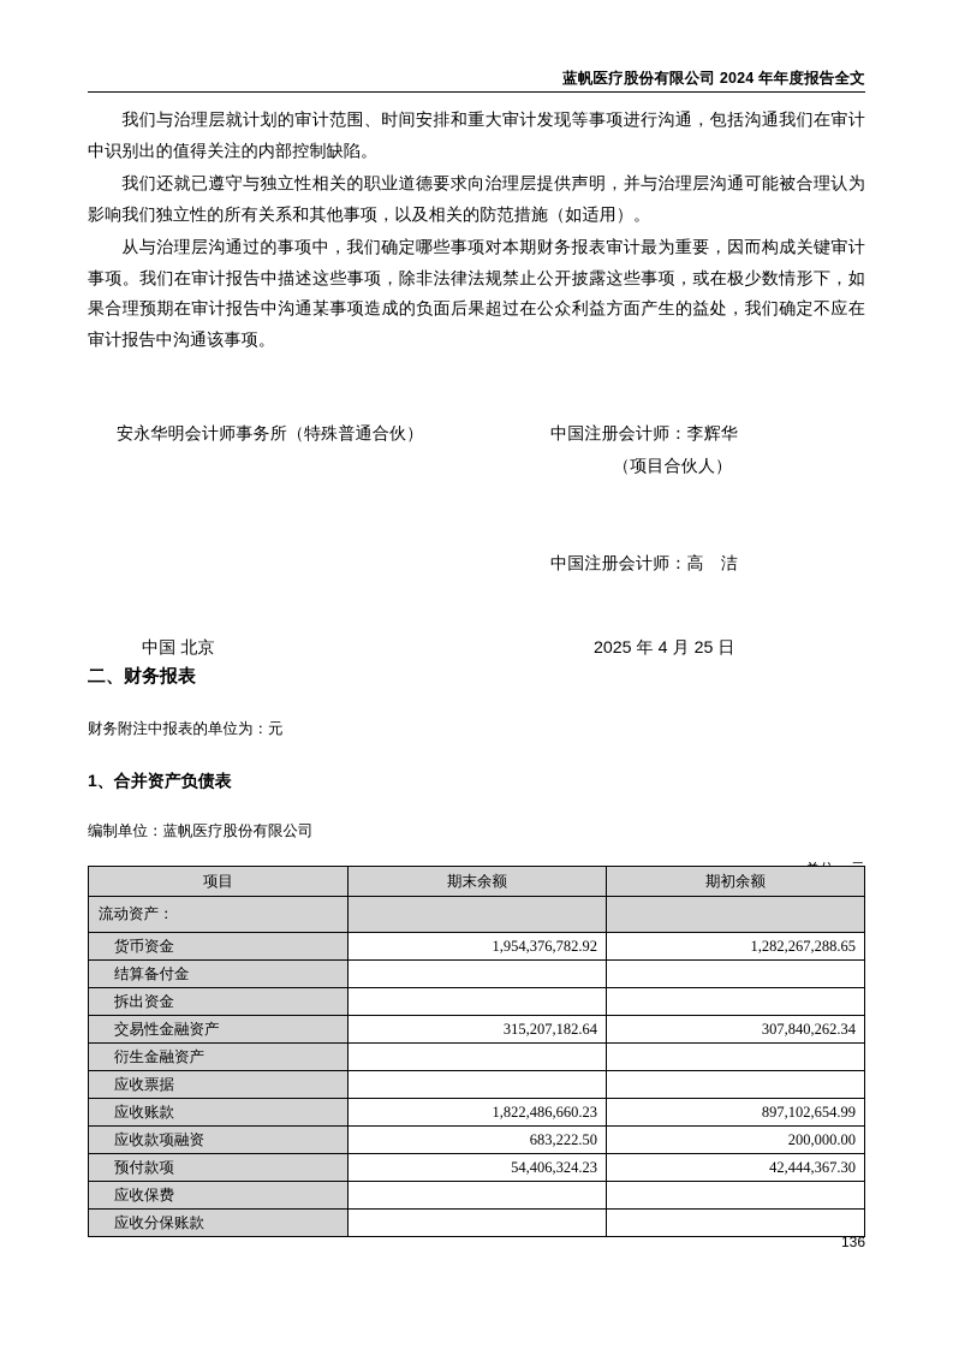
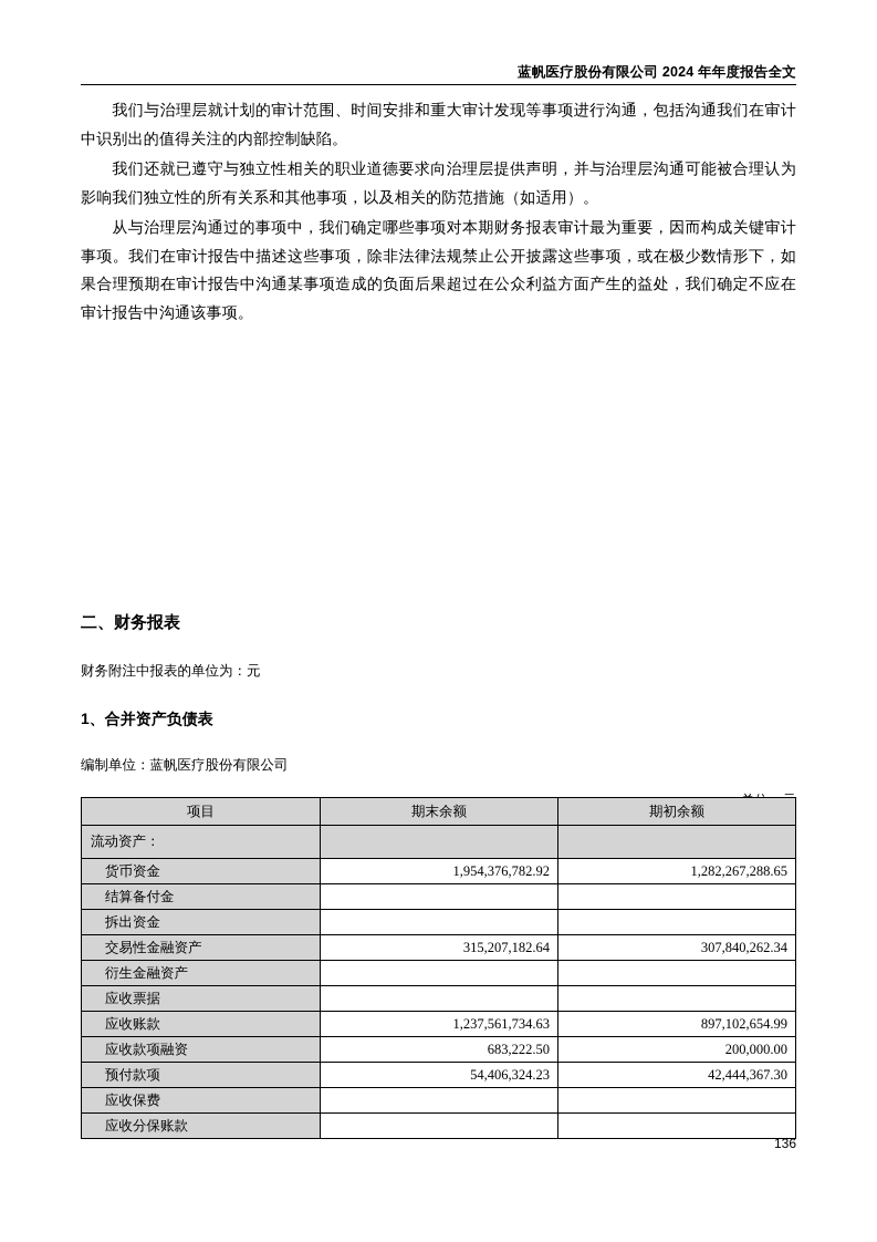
  蓝帆医疗股份有限公司 2024 年年度报告全文
  我们与治理层就计划的审计范围、时间安排和重大审计发现等事项进行沟通，包括沟通我们在审计中识别出的值得关注的内部控制缺陷。
  我们还就已遵守与独立性相关的职业道德要求向治理层提供声明，并与治理层沟通可能被合理认为影响我们独立性的所有关系和其他事项，以及相关的防范措施（如适用）。
  从与治理层沟通过的事项中，我们确定哪些事项对本期财务报表审计最为重要，因而构成关键审计事项。我们在审计报告中描述这些事项，除非法律法规禁止公开披露这些事项，或在极少数情形下，如果合理预期在审计报告中沟通某事项造成的负面后果超过在公众利益方面产生的益处，我们确定不应在审计报告中沟通该事项。
- 安永华明会计师事务所（特殊普通合伙）
- 中国注册会计师：李辉华
- （项目合伙人）
- 中国注册会计师：高 洁
- 中国 北京
- 2025 年 4 月 25 日
  二、财务报表
  财务附注中报表的单位为：元
  1、合并资产负债表
  编制单位：蓝帆医疗股份有限公司
  项目	期末余额	期初余额
  流动资产：
  货币资金	1,954,376,782.92	1,282,267,288.65
  结算备付金
  拆出资金
  交易性金融资产	315,207,182.64	307,840,262.34
  衍生金融资产
  应收票据
- 应收账款	1,822,486,660.23	897,102,654.99
+ 应收账款	1,237,561,734.63	897,102,654.99
  应收款项融资	683,222.50	200,000.00
  预付款项	54,406,324.23	42,444,367.30
  应收保费
  应收分保账款
  136
